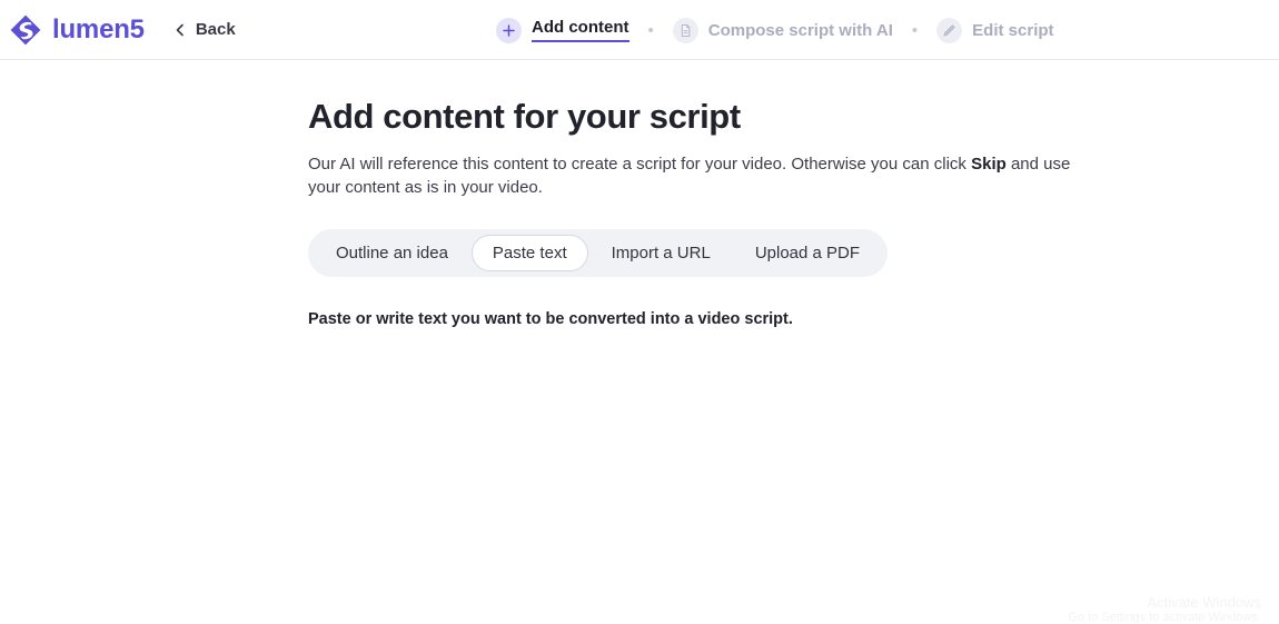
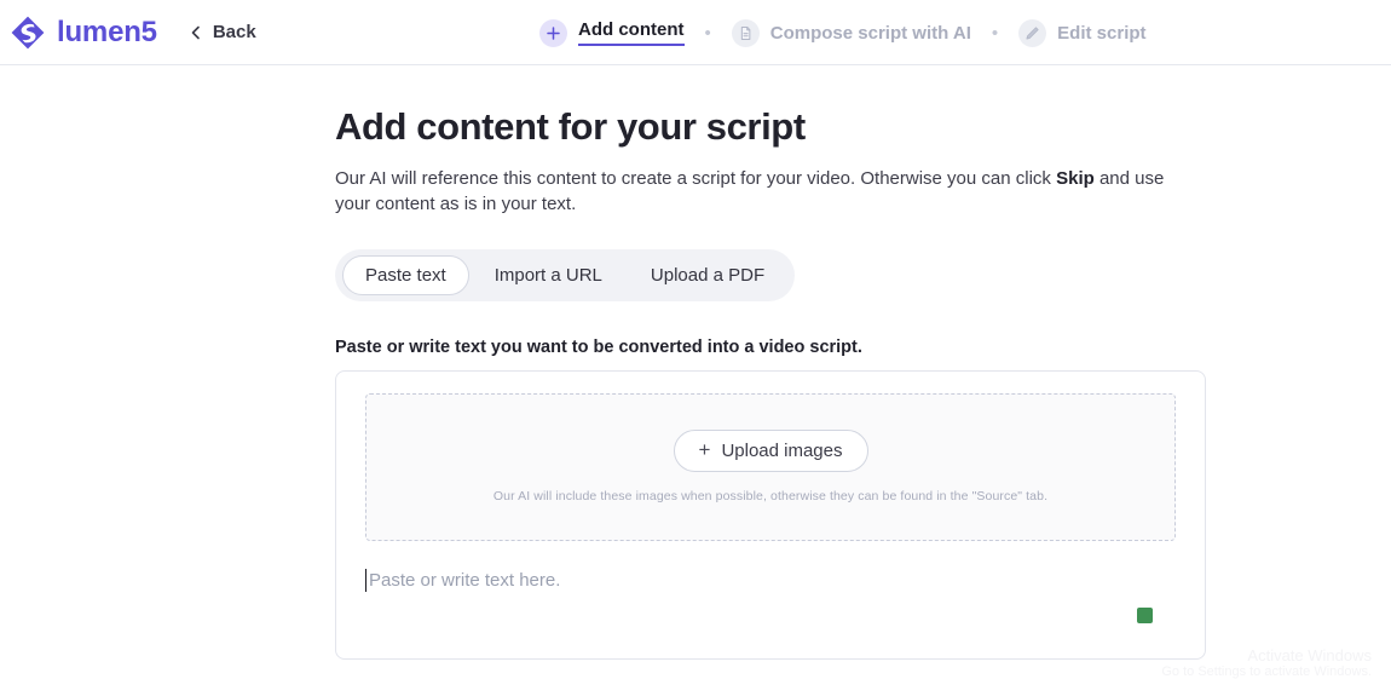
  lumen5
  Back
  Add content
  •
  Compose script with AI
  •
  Edit script
  Add content for your script
- Our AI will reference this content to create a script for your video. Otherwise you can click Skip and use your content as is in your video.
+ Our AI will reference this content to create a script for your video. Otherwise you can click Skip and use your content as is in your text.
- Outline an idea
  Paste text
  Import a URL
  Upload a PDF
  Paste or write text you want to be converted into a video script.
+ +
+ Upload images
+ Our AI will include these images when possible, otherwise they can be found in the "Source" tab.
+ Paste or write text here.
